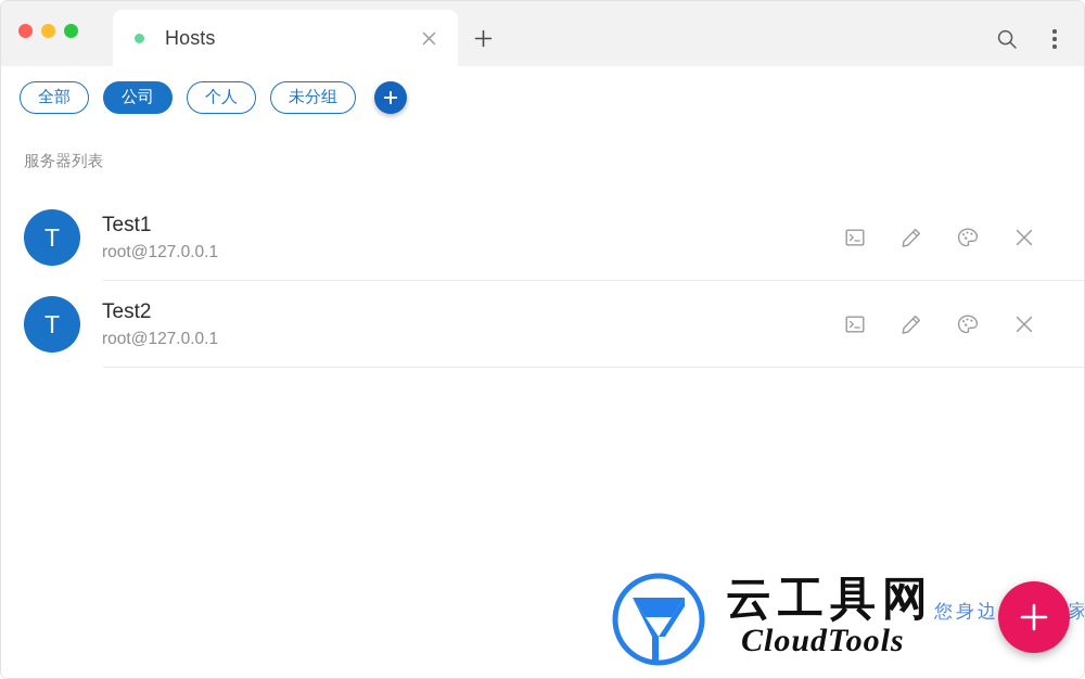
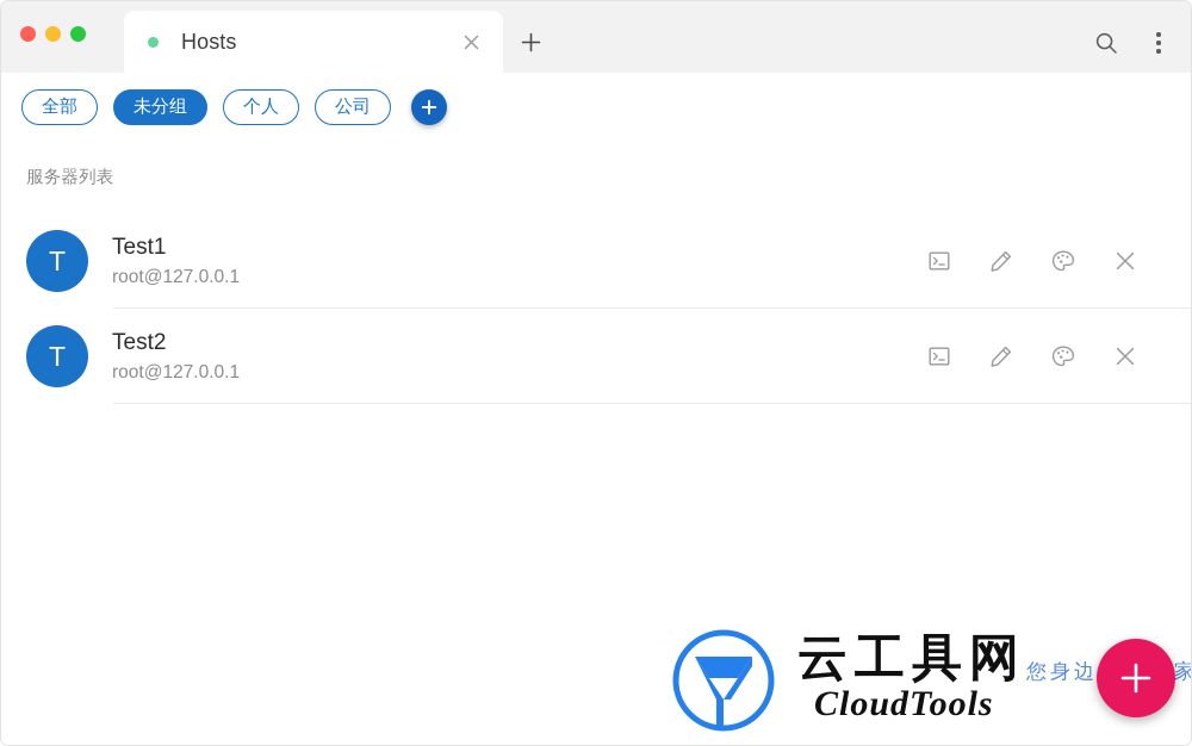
  Hosts
  全部
- 公司
+ 未分组
  个人
- 未分组
+ 公司
  服务器列表
  T
  Test1
  root@127.0.0.1
  T
  Test2
  root@127.0.0.1
  云工具网
  CloudTools
